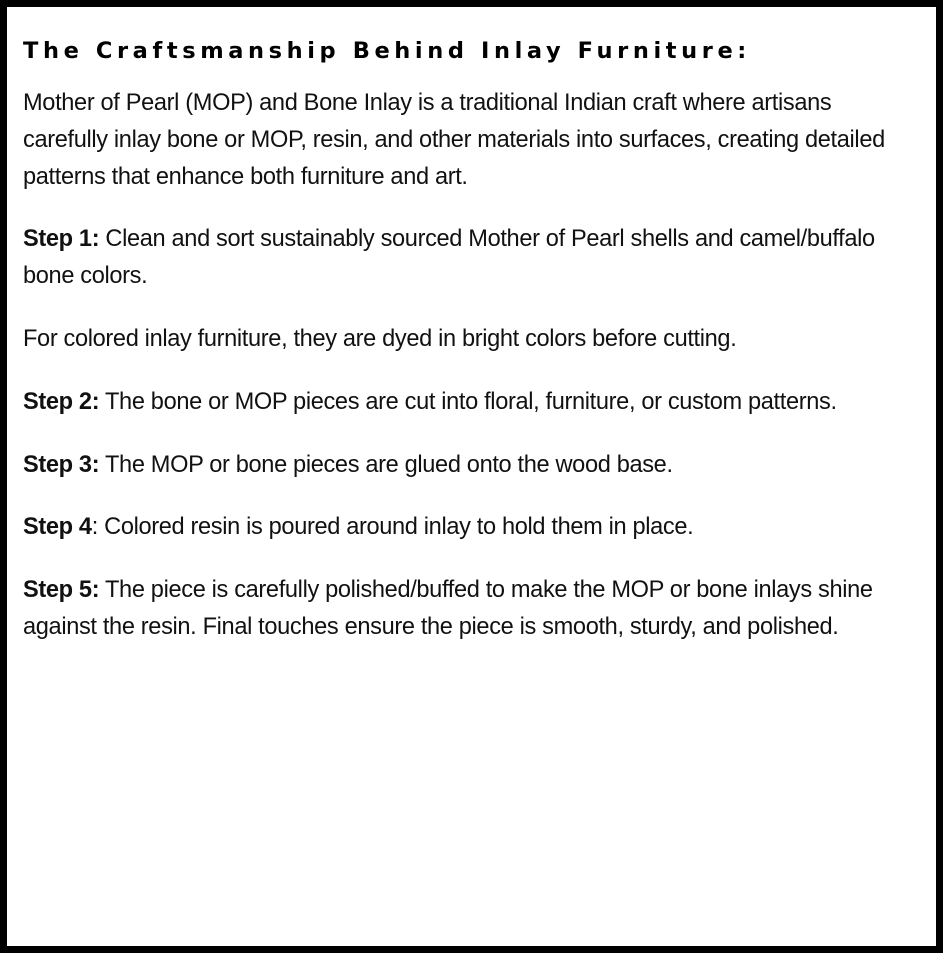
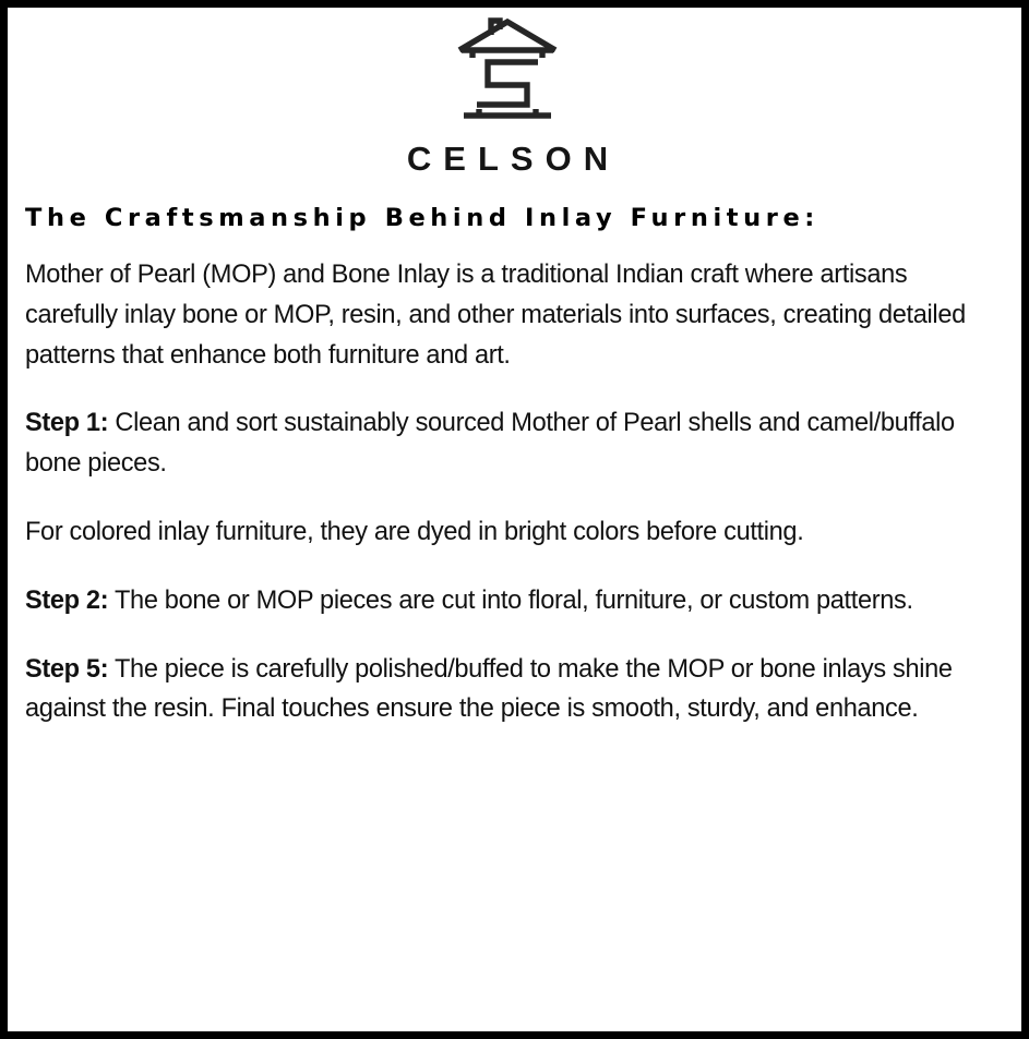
+ CELSON
  The Craftsmanship Behind Inlay Furniture:
  Mother of Pearl (MOP) and Bone Inlay is a traditional Indian craft where artisans carefully inlay bone or MOP, resin, and other materials into surfaces, creating detailed patterns that enhance both furniture and art.
- Step 1: Clean and sort sustainably sourced Mother of Pearl shells and camel/buffalo bone colors.
+ Step 1: Clean and sort sustainably sourced Mother of Pearl shells and camel/buffalo bone pieces.
  For colored inlay furniture, they are dyed in bright colors before cutting.
  Step 2: The bone or MOP pieces are cut into floral, furniture, or custom patterns.
- Step 3: The MOP or bone pieces are glued onto the wood base.
- Step 4: Colored resin is poured around inlay to hold them in place.
- Step 5: The piece is carefully polished/buffed to make the MOP or bone inlays shine against the resin. Final touches ensure the piece is smooth, sturdy, and polished.
+ Step 5: The piece is carefully polished/buffed to make the MOP or bone inlays shine against the resin. Final touches ensure the piece is smooth, sturdy, and enhance.
